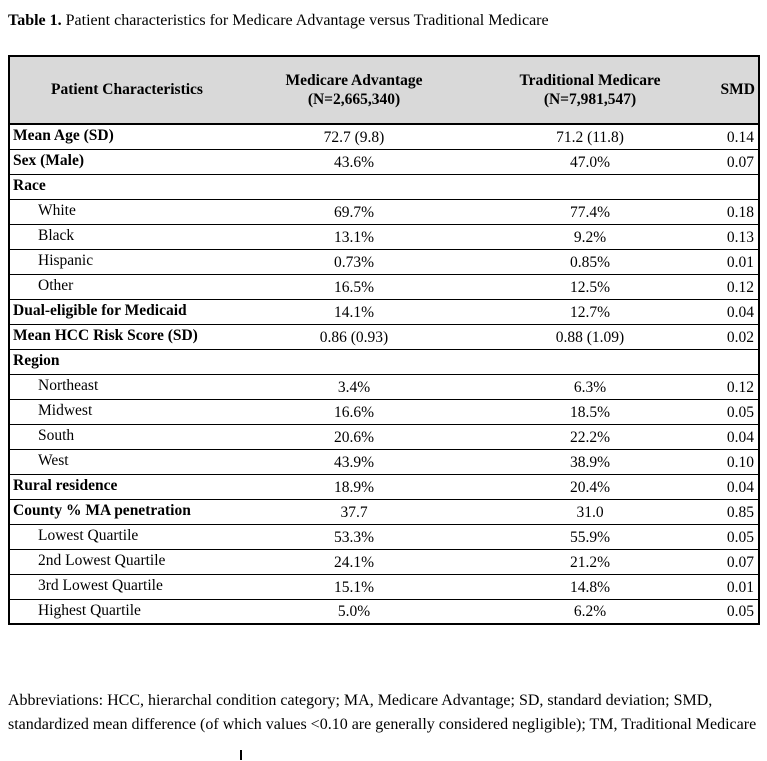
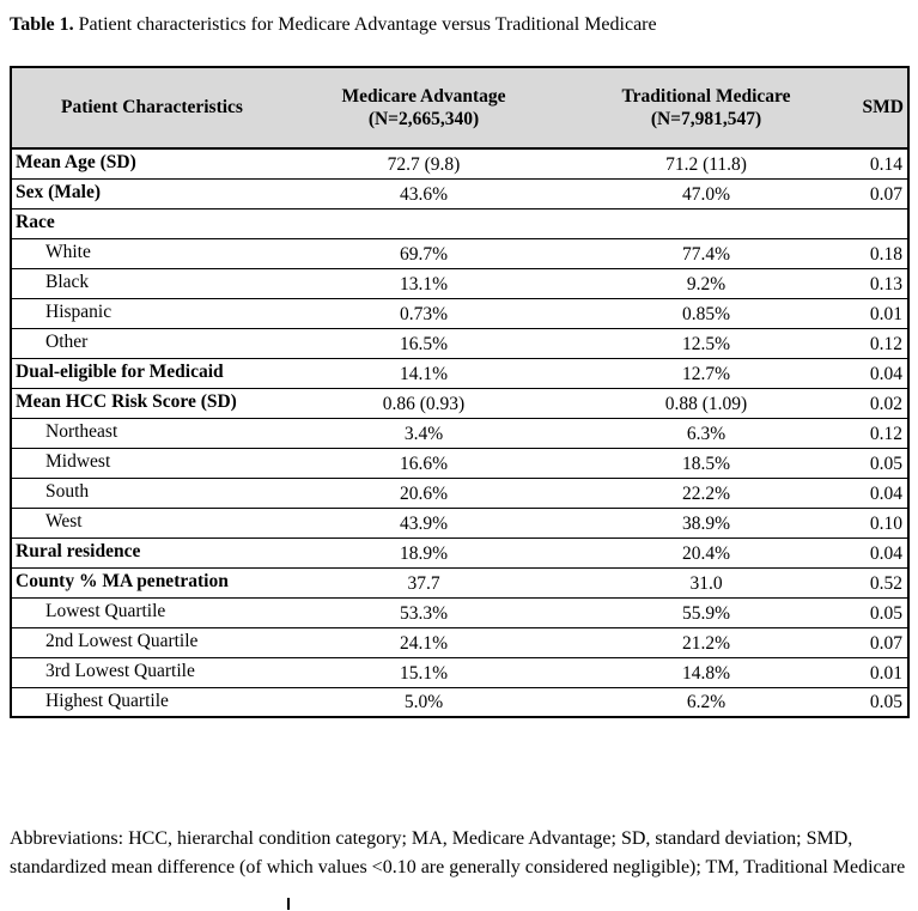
  Table 1. Patient characteristics for Medicare Advantage versus Traditional Medicare
  Patient Characteristics	Medicare Advantage (N=2,665,340)	Traditional Medicare (N=7,981,547)	SMD
  Mean Age (SD)	72.7 (9.8)	71.2 (11.8)	0.14
  Sex (Male)	43.6%	47.0%	0.07
  Race
  White	69.7%	77.4%	0.18
  Black	13.1%	9.2%	0.13
  Hispanic	0.73%	0.85%	0.01
  Other	16.5%	12.5%	0.12
  Dual-eligible for Medicaid	14.1%	12.7%	0.04
  Mean HCC Risk Score (SD)	0.86 (0.93)	0.88 (1.09)	0.02
- Region
  Northeast	3.4%	6.3%	0.12
  Midwest	16.6%	18.5%	0.05
  South	20.6%	22.2%	0.04
  West	43.9%	38.9%	0.10
  Rural residence	18.9%	20.4%	0.04
- County % MA penetration	37.7	31.0	0.85
+ County % MA penetration	37.7	31.0	0.52
  Lowest Quartile	53.3%	55.9%	0.05
  2nd Lowest Quartile	24.1%	21.2%	0.07
  3rd Lowest Quartile	15.1%	14.8%	0.01
  Highest Quartile	5.0%	6.2%	0.05
  Abbreviations: HCC, hierarchal condition category; MA, Medicare Advantage; SD, standard deviation; SMD, standardized mean difference (of which values <0.10 are generally considered negligible); TM, Traditional Medicare
